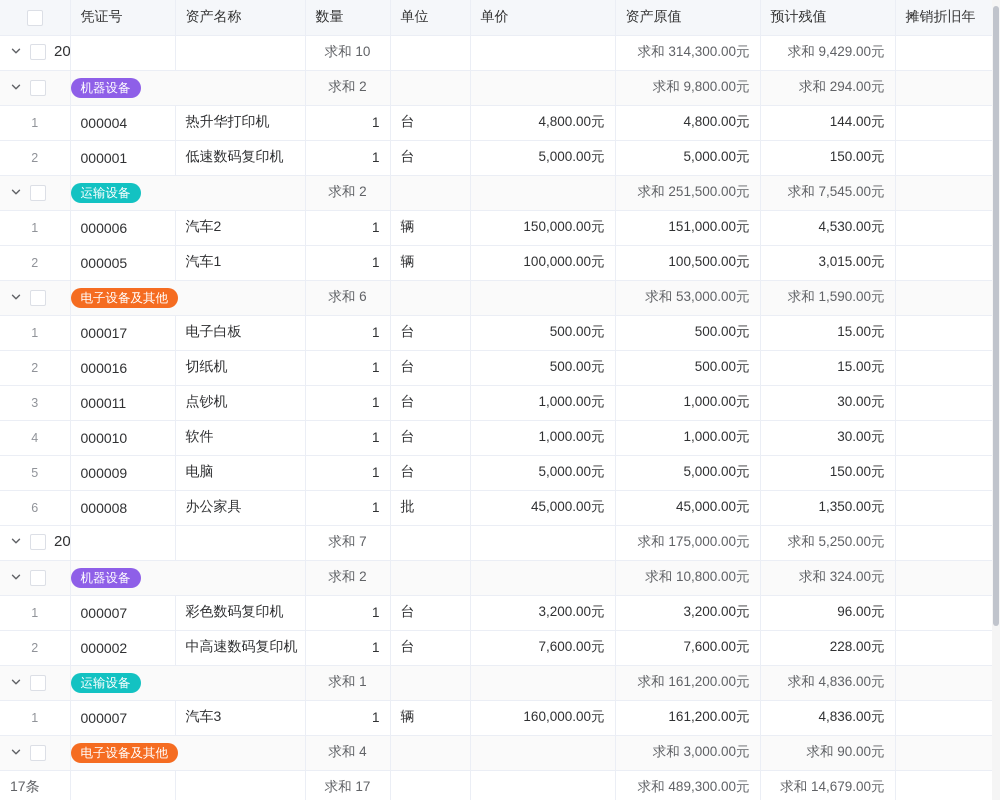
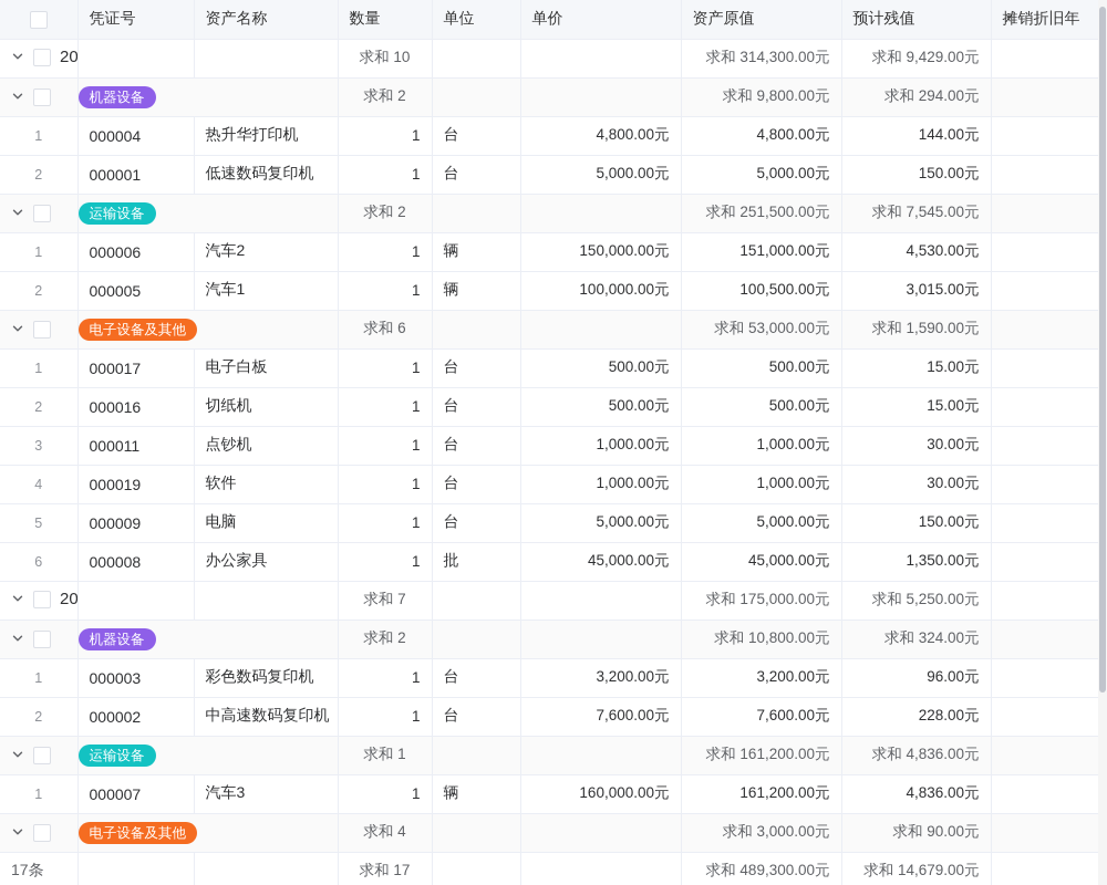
  	凭证号	资产名称	数量	单位	单价	资产原值	预计残值	摊销折旧年
  20			求和 10			求和 314,300.00元	求和 9,429.00元
  	机器设备	求和 2			求和 9,800.00元	求和 294.00元
  1	000004	热升华打印机	1	台	4,800.00元	4,800.00元	144.00元
  2	000001	低速数码复印机	1	台	5,000.00元	5,000.00元	150.00元
  	运输设备	求和 2			求和 251,500.00元	求和 7,545.00元
  1	000006	汽车2	1	辆	150,000.00元	151,000.00元	4,530.00元
  2	000005	汽车1	1	辆	100,000.00元	100,500.00元	3,015.00元
  	电子设备及其他	求和 6			求和 53,000.00元	求和 1,590.00元
  1	000017	电子白板	1	台	500.00元	500.00元	15.00元
  2	000016	切纸机	1	台	500.00元	500.00元	15.00元
  3	000011	点钞机	1	台	1,000.00元	1,000.00元	30.00元
- 4	000010	软件	1	台	1,000.00元	1,000.00元	30.00元
+ 4	000019	软件	1	台	1,000.00元	1,000.00元	30.00元
  5	000009	电脑	1	台	5,000.00元	5,000.00元	150.00元
  6	000008	办公家具	1	批	45,000.00元	45,000.00元	1,350.00元
  20			求和 7			求和 175,000.00元	求和 5,250.00元
  	机器设备	求和 2			求和 10,800.00元	求和 324.00元
- 1	000007	彩色数码复印机	1	台	3,200.00元	3,200.00元	96.00元
+ 1	000003	彩色数码复印机	1	台	3,200.00元	3,200.00元	96.00元
  2	000002	中高速数码复印机	1	台	7,600.00元	7,600.00元	228.00元
  	运输设备	求和 1			求和 161,200.00元	求和 4,836.00元
  1	000007	汽车3	1	辆	160,000.00元	161,200.00元	4,836.00元
  	电子设备及其他	求和 4			求和 3,000.00元	求和 90.00元
  17条			求和 17			求和 489,300.00元	求和 14,679.00元
